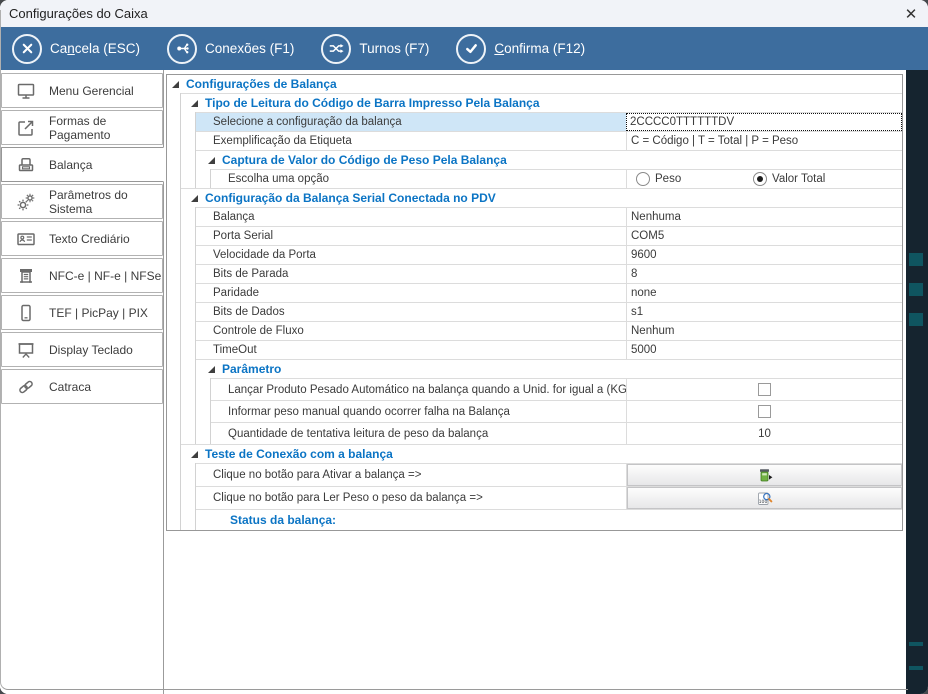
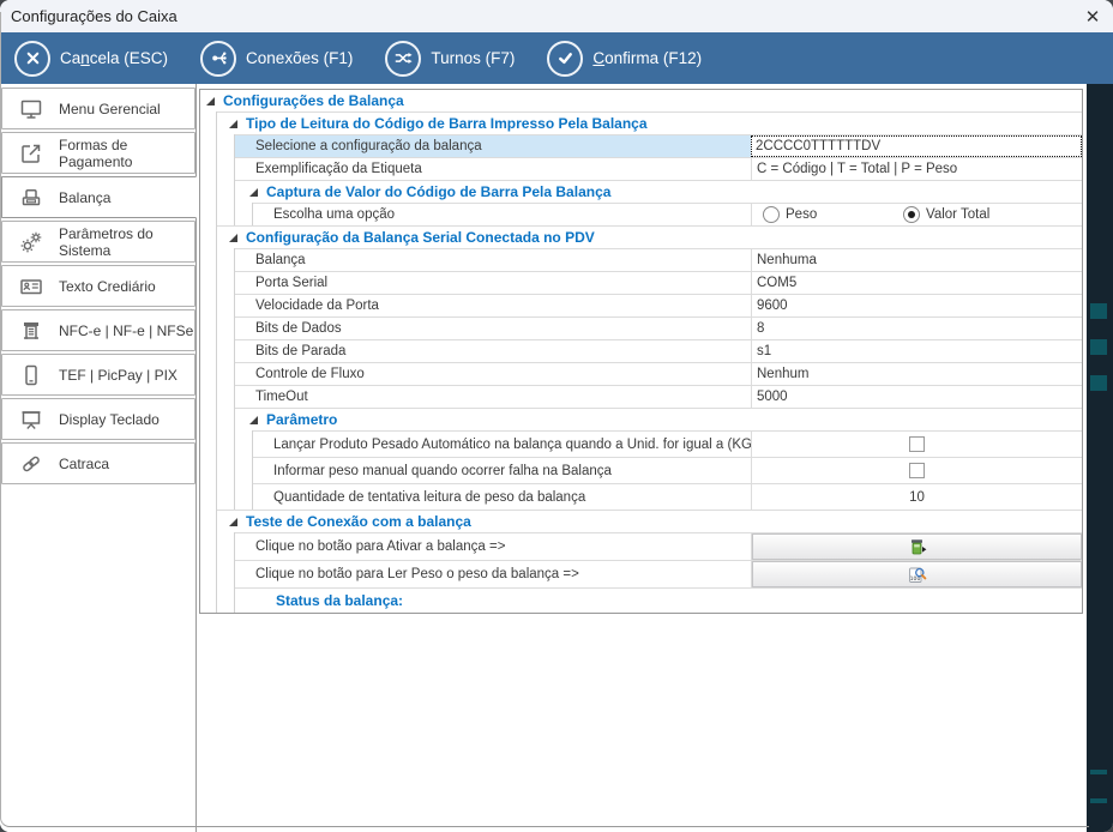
  Configurações do Caixa
  ✕
  Cancela (ESC)
  Conexões (F1)
  Turnos (F7)
  Confirma (F12)
  Menu Gerencial
  Formas de Pagamento
  Balança
  Parâmetros do Sistema
  Texto Crediário
  NFC-e | NF-e | NFSe
  TEF | PicPay | PIX
  Display Teclado
  Catraca
  Configurações de Balança
  Tipo de Leitura do Código de Barra Impresso Pela Balança
  Selecione a configuração da balança
  2CCCC0TTTTTTDV
  Exemplificação da Etiqueta
  C = Código | T = Total | P = Peso
- Captura de Valor do Código de Peso Pela Balança
+ Captura de Valor do Código de Barra Pela Balança
  Escolha uma opção
  Peso
  Valor Total
  Configuração da Balança Serial Conectada no PDV
  Balança
  Nenhuma
  Porta Serial
  COM5
  Velocidade da Porta
  9600
- Bits de Parada
+ Bits de Dados
  8
- Paridade
- none
- Bits de Dados
+ Bits de Parada
  s1
  Controle de Fluxo
  Nenhum
  TimeOut
  5000
  Parâmetro
  Lançar Produto Pesado Automático na balança quando a Unid. for igual a (KG
  Informar peso manual quando ocorrer falha na Balança
  Quantidade de tentativa leitura de peso da balança
  10
  Teste de Conexão com a balança
  Clique no botão para Ativar a balança =>
  Clique no botão para Ler Peso o peso da balança =>
  Status da balança:
